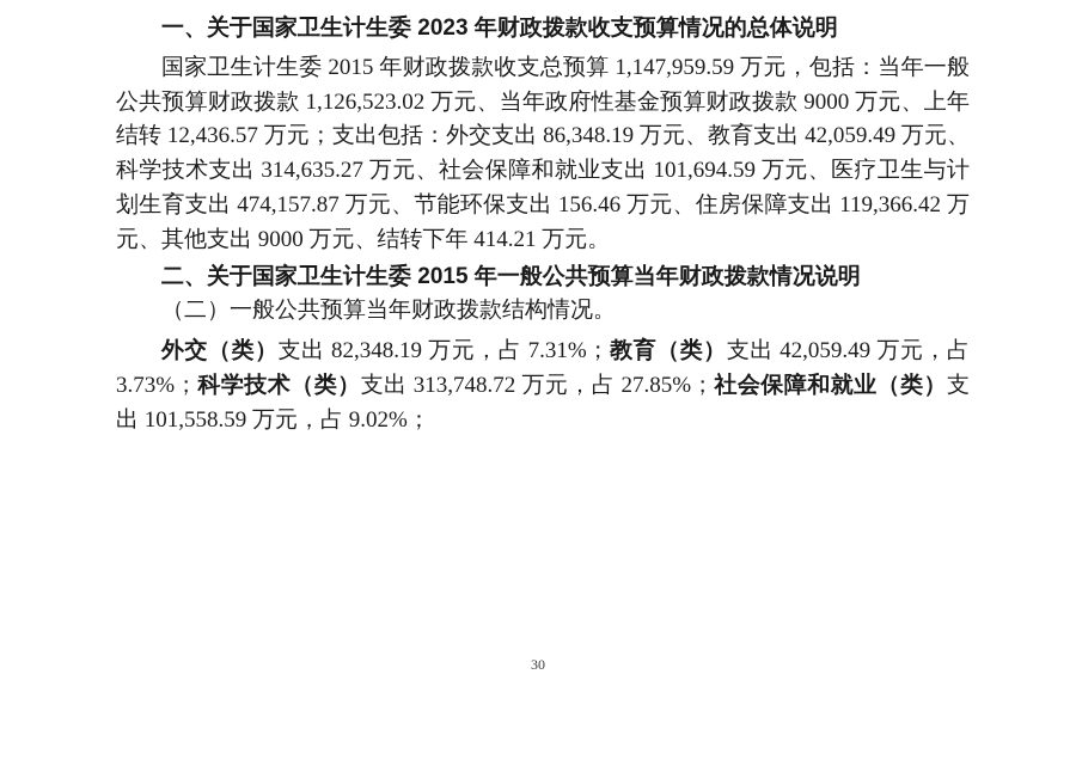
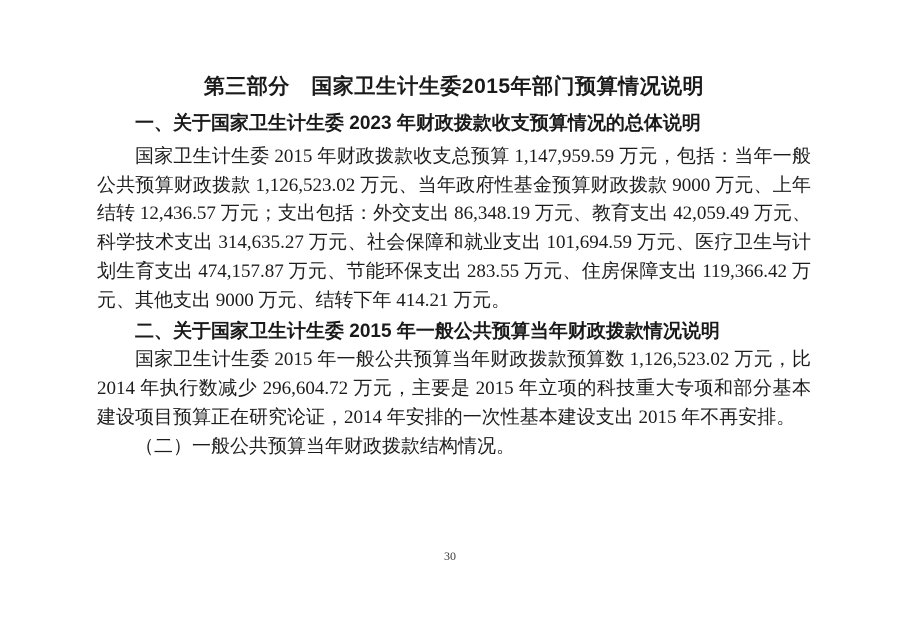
+ 第三部分 国家卫生计生委2015年部门预算情况说明
  一、关于国家卫生计生委 2023 年财政拨款收支预算情况的总体说明
- 国家卫生计生委 2015 年财政拨款收支总预算 1,147,959.59 万元，包括：当年一般公共预算财政拨款 1,126,523.02 万元、当年政府性基金预算财政拨款 9000 万元、上年结转 12,436.57 万元；支出包括：外交支出 86,348.19 万元、教育支出 42,059.49 万元、科学技术支出 314,635.27 万元、社会保障和就业支出 101,694.59 万元、医疗卫生与计划生育支出 474,157.87 万元、节能环保支出 156.46 万元、住房保障支出 119,366.42 万元、其他支出 9000 万元、结转下年 414.21 万元。
+ 国家卫生计生委 2015 年财政拨款收支总预算 1,147,959.59 万元，包括：当年一般公共预算财政拨款 1,126,523.02 万元、当年政府性基金预算财政拨款 9000 万元、上年结转 12,436.57 万元；支出包括：外交支出 86,348.19 万元、教育支出 42,059.49 万元、科学技术支出 314,635.27 万元、社会保障和就业支出 101,694.59 万元、医疗卫生与计划生育支出 474,157.87 万元、节能环保支出 283.55 万元、住房保障支出 119,366.42 万元、其他支出 9000 万元、结转下年 414.21 万元。
  二、关于国家卫生计生委 2015 年一般公共预算当年财政拨款情况说明
+ 国家卫生计生委 2015 年一般公共预算当年财政拨款预算数 1,126,523.02 万元，比 2014 年执行数减少 296,604.72 万元，主要是 2015 年立项的科技重大专项和部分基本建设项目预算正在研究论证，2014 年安排的一次性基本建设支出 2015 年不再安排。
  （二）一般公共预算当年财政拨款结构情况。
- 外交（类）支出 82,348.19 万元，占 7.31%；教育（类）支出 42,059.49 万元，占 3.73%；科学技术（类）支出 313,748.72 万元，占 27.85%；社会保障和就业（类）支出 101,558.59 万元，占 9.02%；
  30
